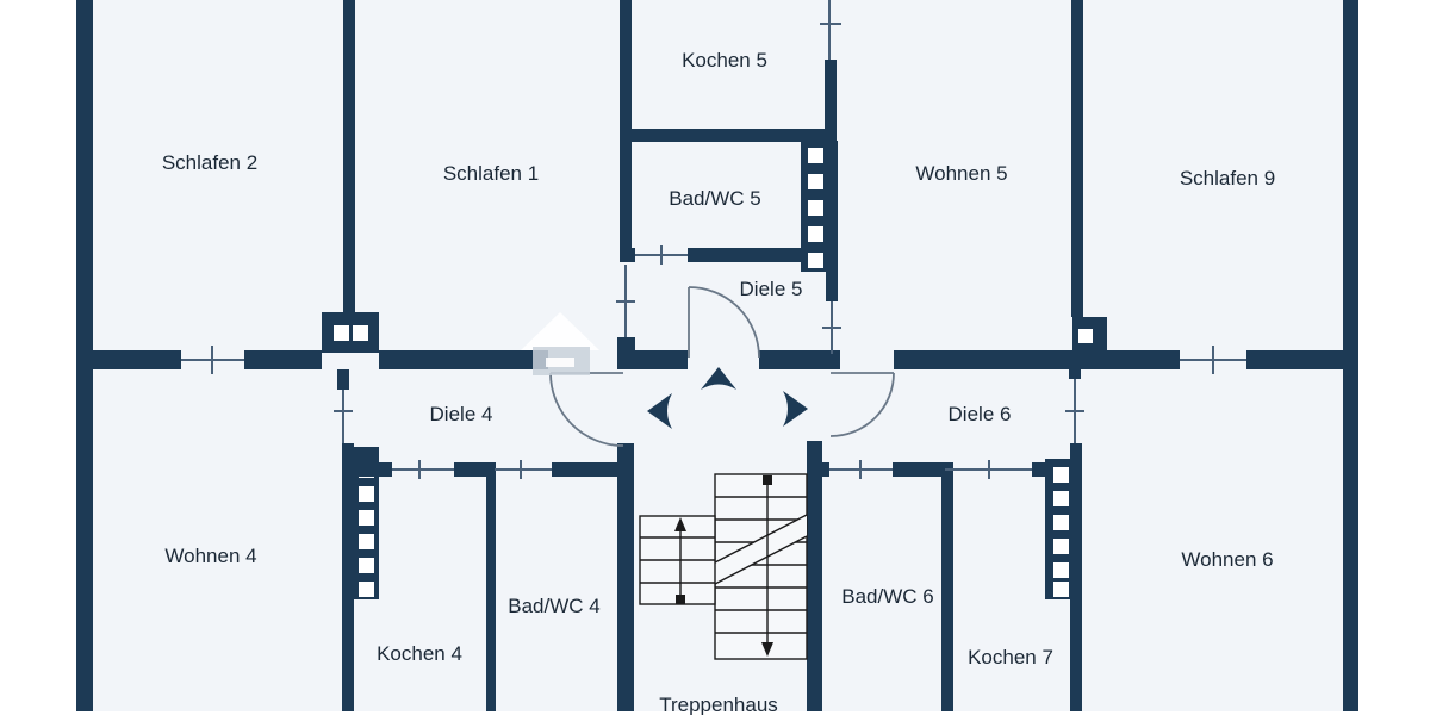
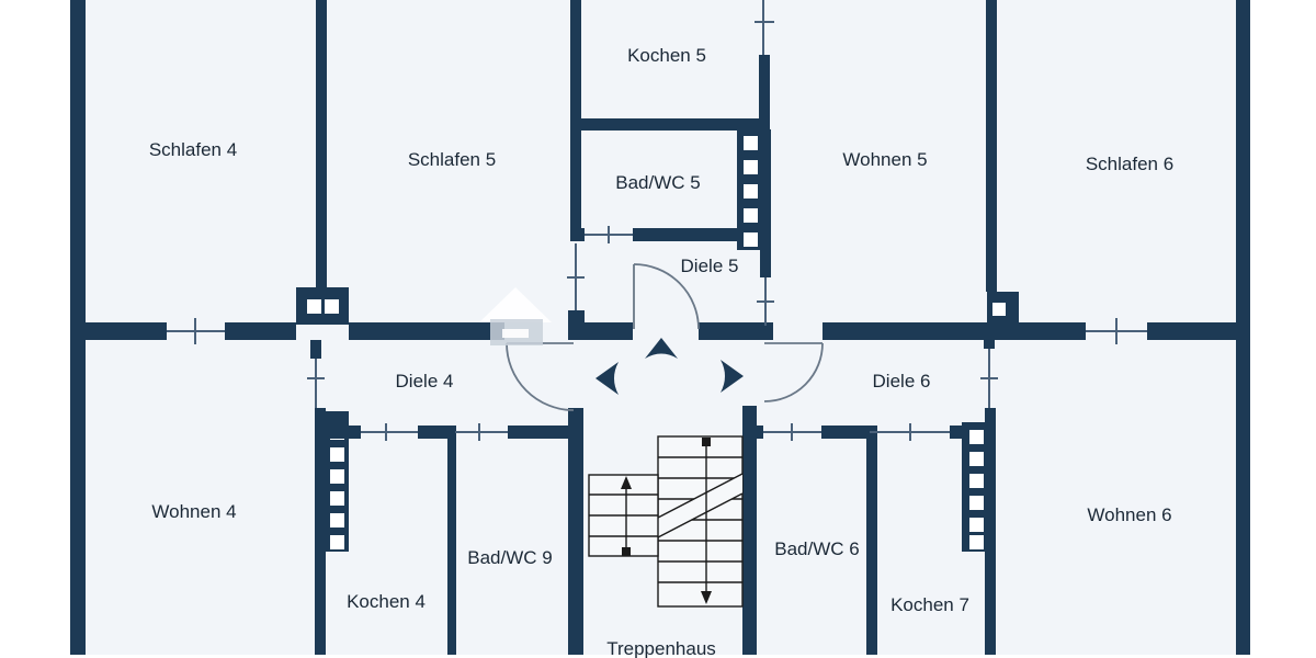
- Schlafen 2
+ Schlafen 4
- Schlafen 1
+ Schlafen 5
  Kochen 5
  Bad/WC 5
  Diele 5
  Wohnen 5
- Schlafen 9
+ Schlafen 6
  Diele 4
  Diele 6
  Wohnen 4
- Bad/WC 4
+ Bad/WC 9
  Kochen 4
  Treppenhaus
  Bad/WC 6
  Kochen 7
  Wohnen 6
